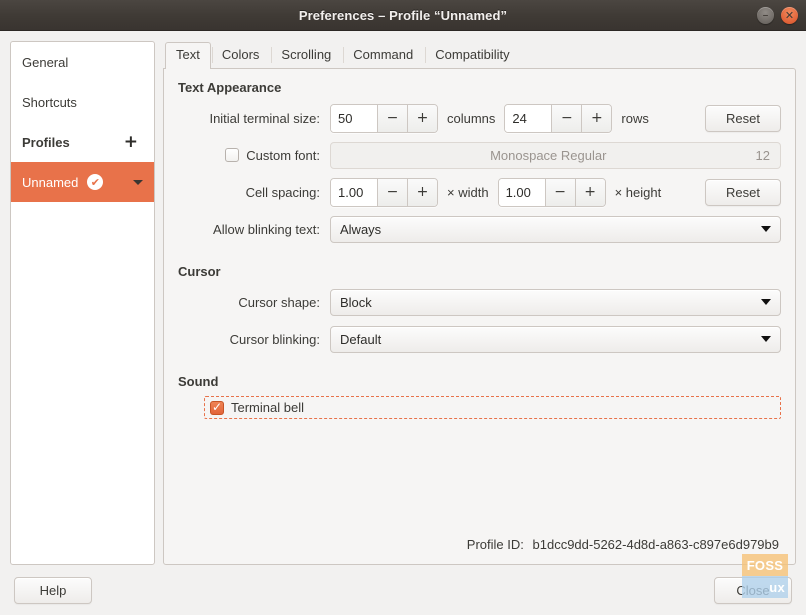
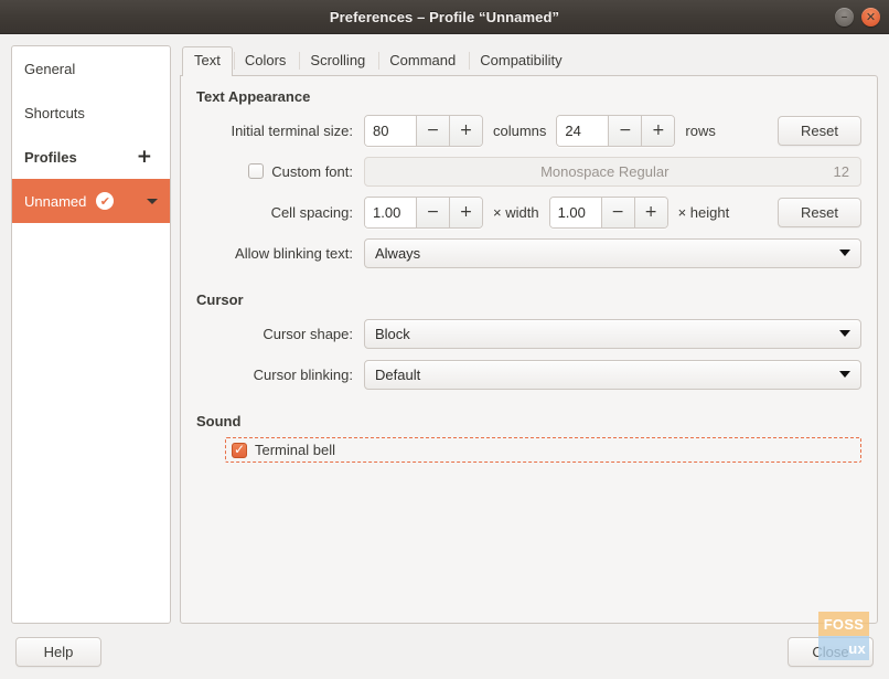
  Preferences – Profile “Unnamed”
  –
  ✕
  General
  Shortcuts
  Profiles
  +
  Unnamed
  ✔
  Text
  Colors
  Scrolling
  Command
  Compatibility
  Text Appearance
  Initial terminal size:
- 50
+ 80
  −
  +
  columns
  24
  −
  +
  rows
  Reset
  Custom font:
  Monospace Regular
  12
  Cell spacing:
  1.00
  −
  +
  × width
  1.00
  −
  +
  × height
  Reset
  Allow blinking text:
  Always
  Cursor
  Cursor shape:
  Block
  Cursor blinking:
  Default
  Sound
  Terminal bell
- Profile ID: b1dcc9dd-5262-4d8d-a863-c897e6d979b9
  Help
  Close
  FOSS
  ux
